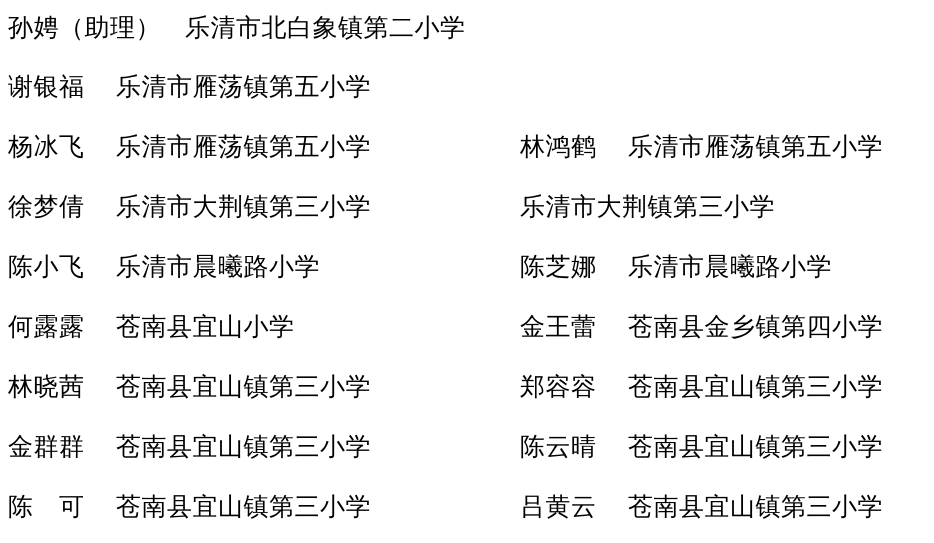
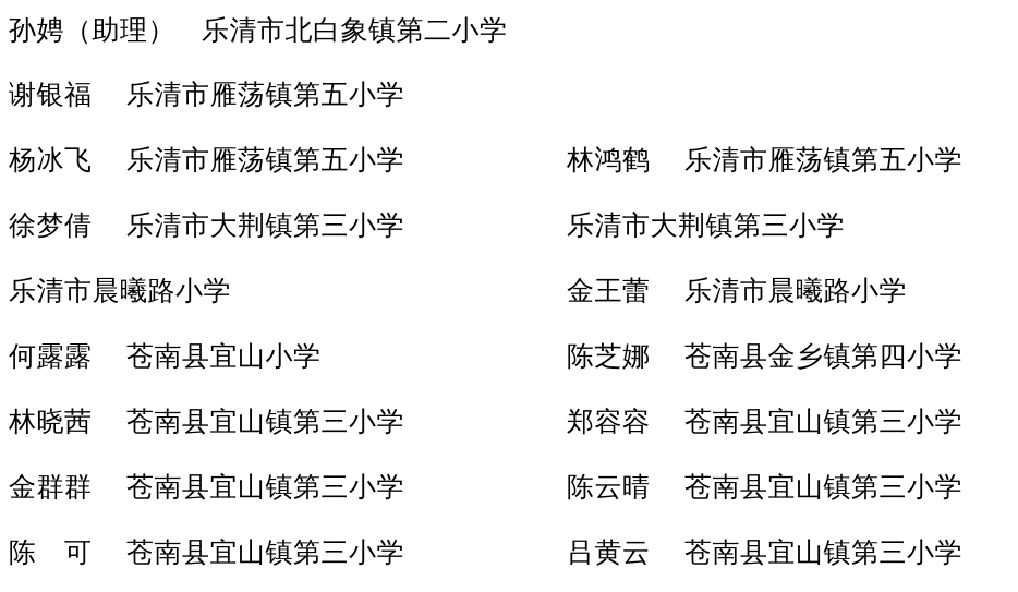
  孙娉（助理）
  乐清市北白象镇第二小学
  谢银福
  乐清市雁荡镇第五小学
  杨冰飞
  乐清市雁荡镇第五小学
  林鸿鹤
  乐清市雁荡镇第五小学
  徐梦倩
  乐清市大荆镇第三小学
  乐清市大荆镇第三小学
- 陈小飞
  乐清市晨曦路小学
- 陈芝娜
+ 金王蕾
  乐清市晨曦路小学
  何露露
  苍南县宜山小学
- 金王蕾
+ 陈芝娜
  苍南县金乡镇第四小学
  林晓茜
  苍南县宜山镇第三小学
  郑容容
  苍南县宜山镇第三小学
  金群群
  苍南县宜山镇第三小学
  陈云晴
  苍南县宜山镇第三小学
  陈 可
  苍南县宜山镇第三小学
  吕黄云
  苍南县宜山镇第三小学
